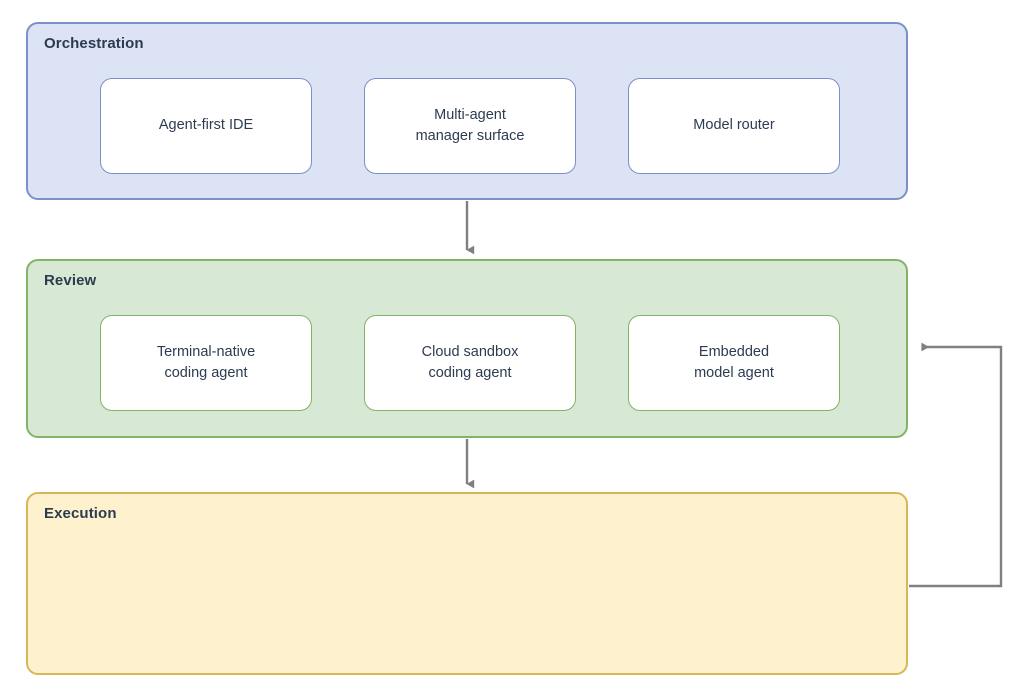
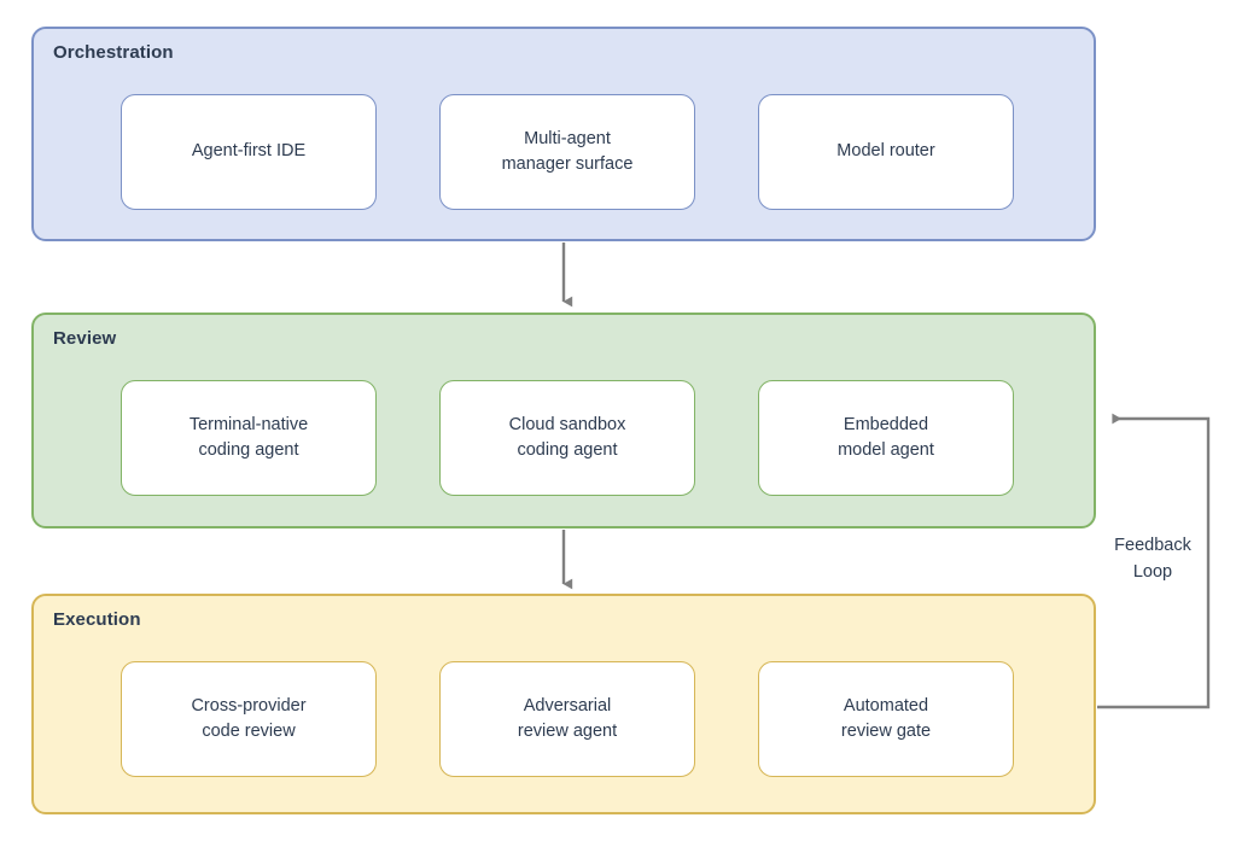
  Orchestration
  Agent-first IDE
  Multi-agent
  manager surface
  Model router
  Review
  Terminal-native
  coding agent
  Cloud sandbox
  coding agent
  Embedded
  model agent
  Execution
+ Cross-provider
+ code review
+ Adversarial
+ review agent
+ Automated
+ review gate
+ Feedback
+ Loop
